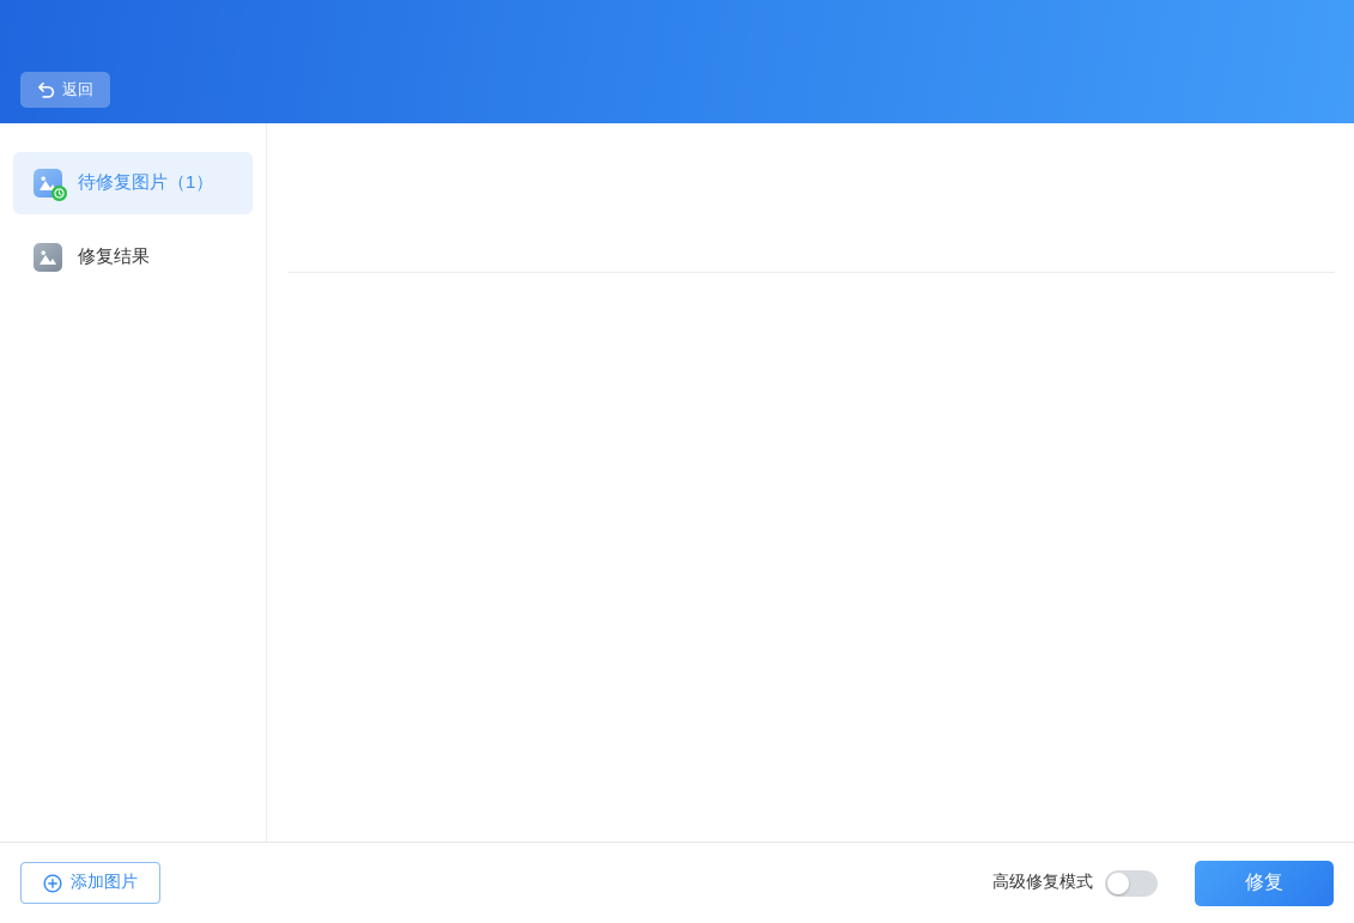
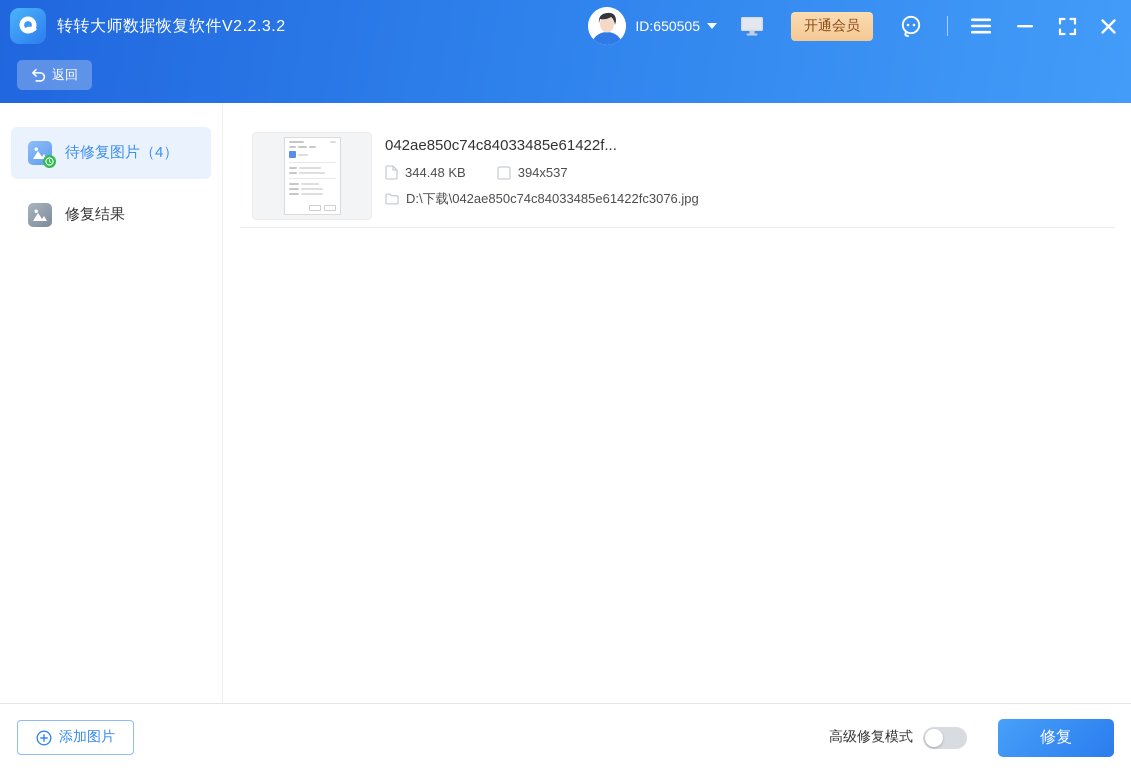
+ 转转大师数据恢复软件V2.2.3.2
+ ID:650505
+ 开通会员
  返回
- 待修复图片（1）
+ 待修复图片（4）
  修复结果
+ 042ae850c74c84033485e61422f...
+ 344.48 KB
+ 394x537
+ D:\下载\042ae850c74c84033485e61422fc3076.jpg
  添加图片
  高级修复模式
  修复
